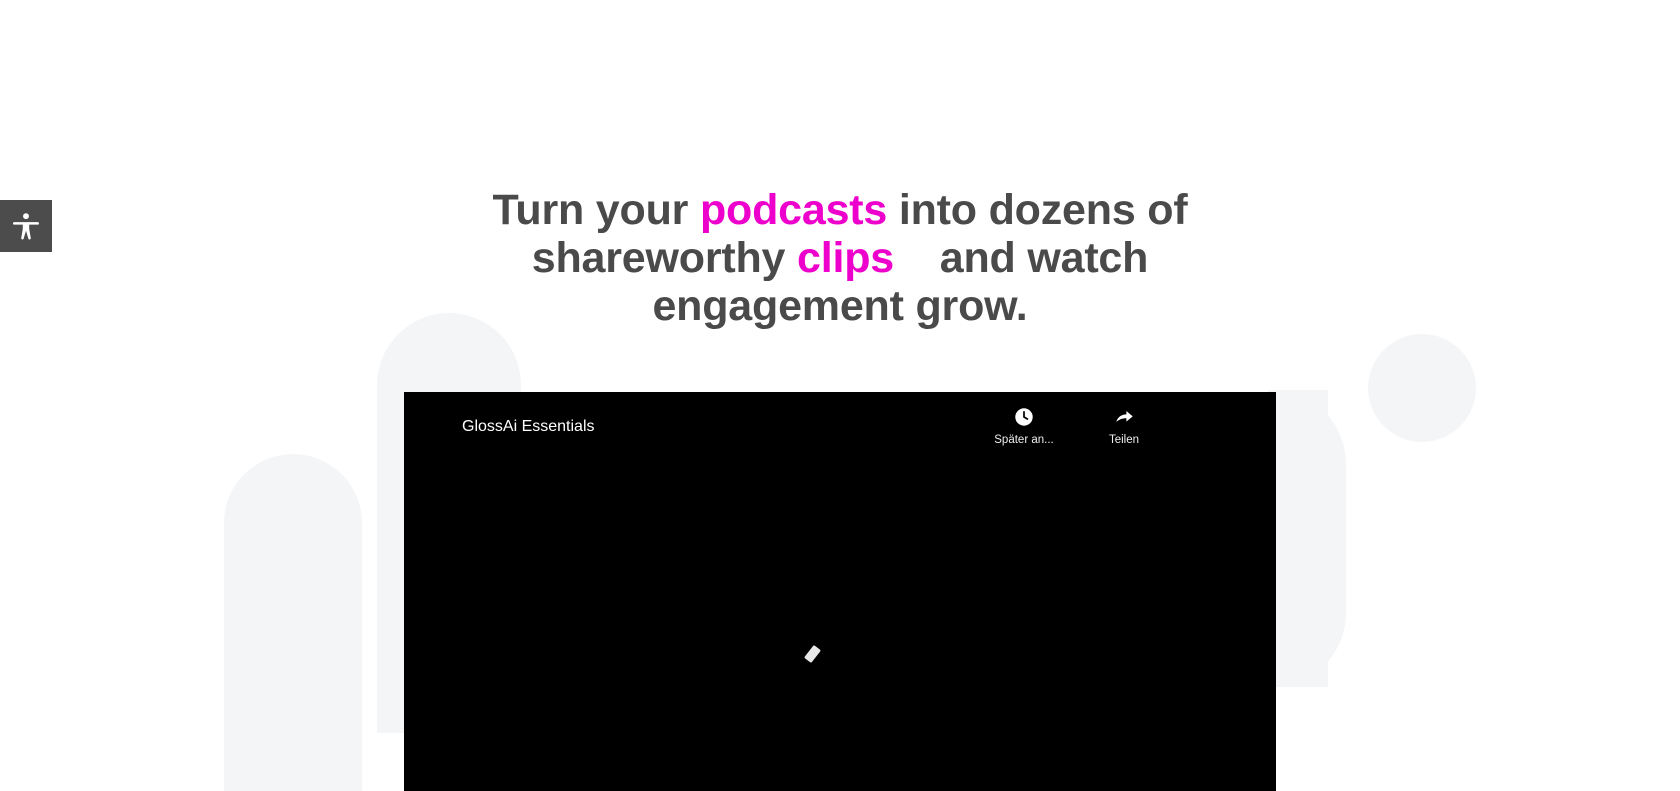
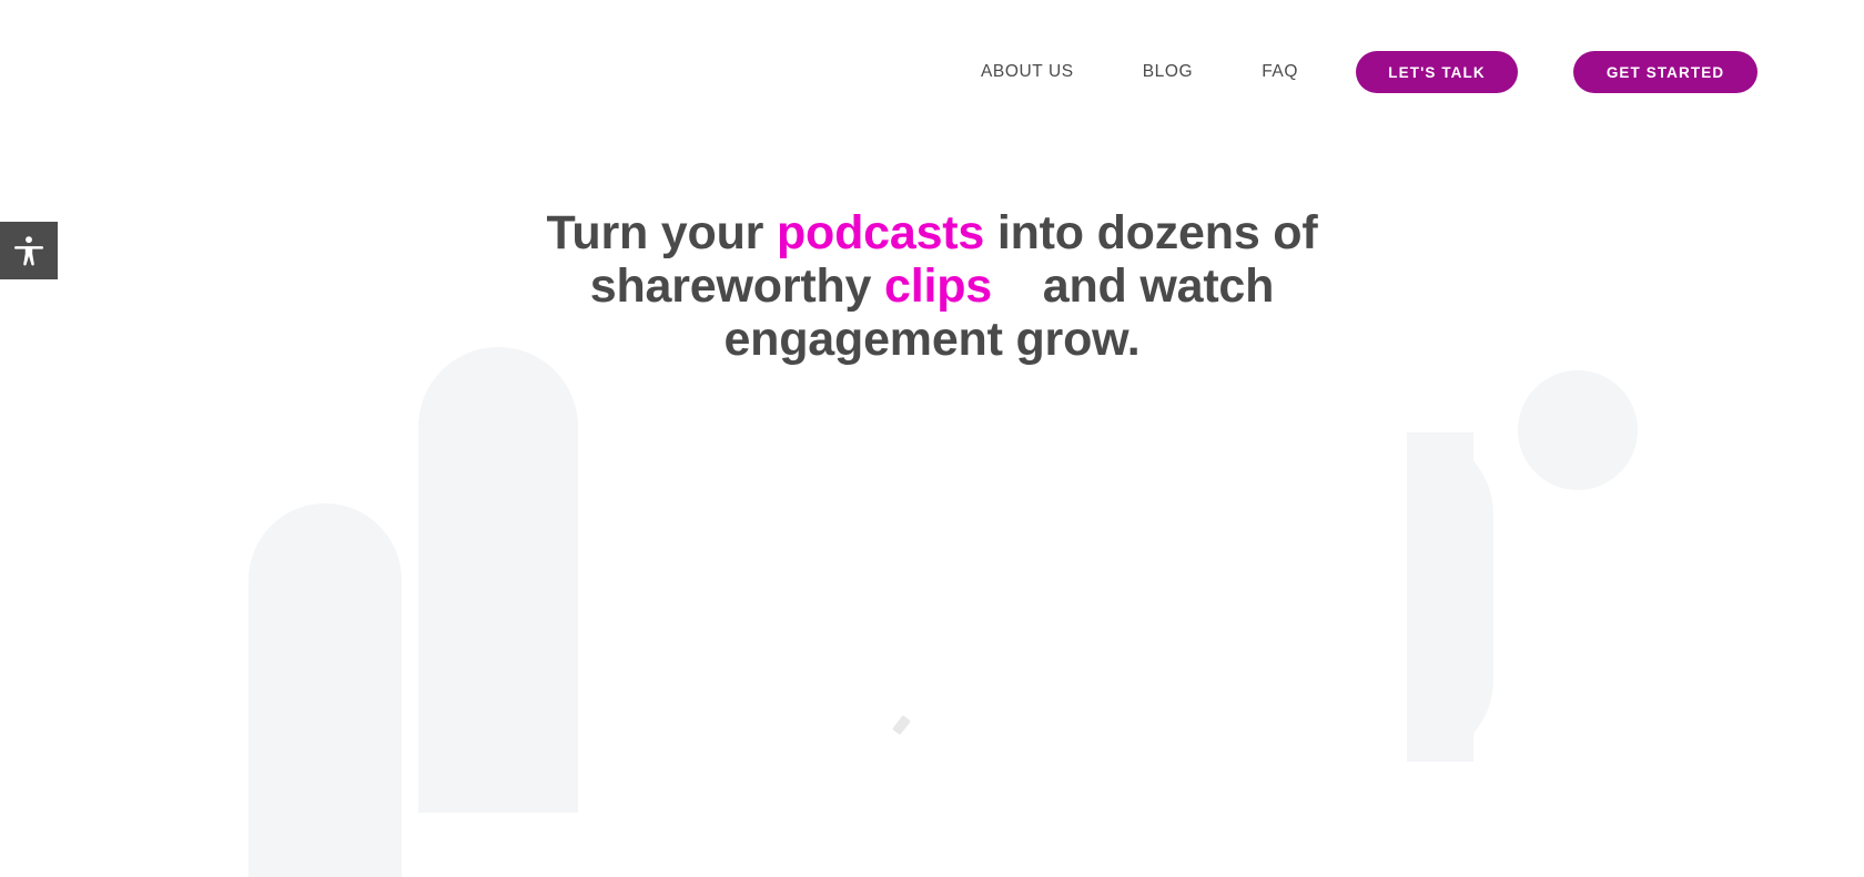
+ ABOUT US
+ BLOG
+ FAQ
+ LET'S TALK
+ GET STARTED
  Turn your podcasts into dozens of shareworthy clips and watch engagement grow.
- GlossAi Essentials
- Später an...
- Teilen
